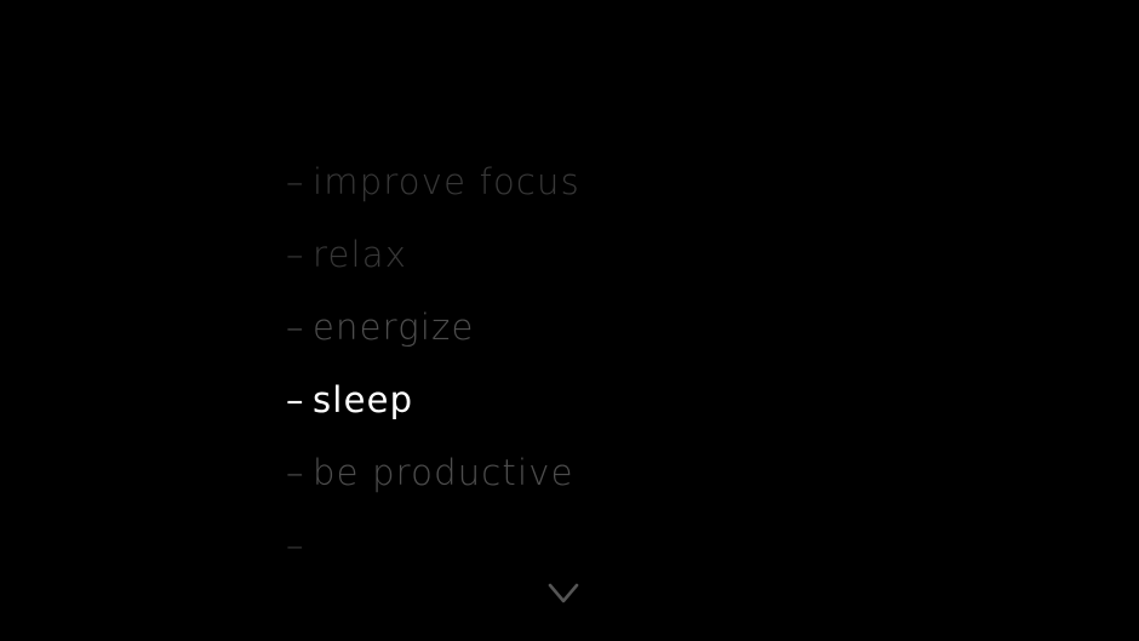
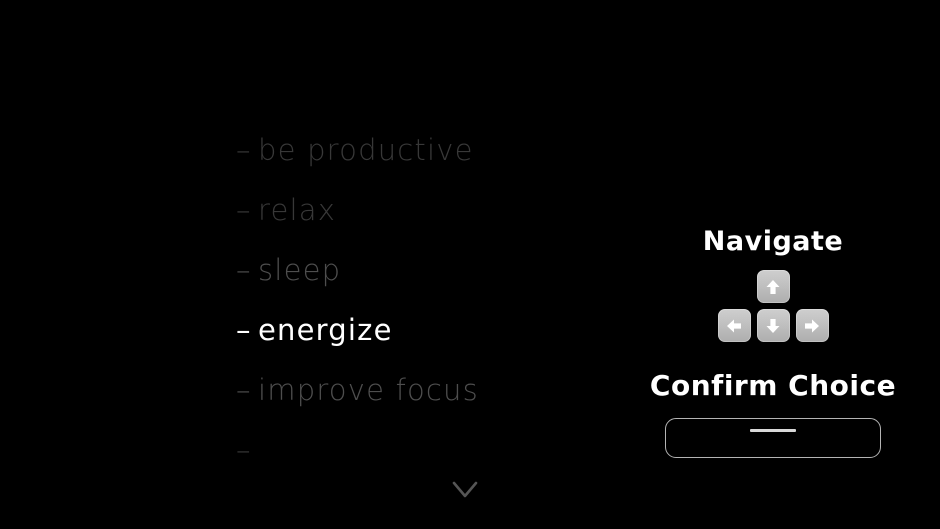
  –
- improve focus
+ be productive
  –
  relax
  –
- energize
+ sleep
  –
- sleep
+ energize
  –
- be productive
+ improve focus
  –
+ Navigate
+ Confirm Choice
